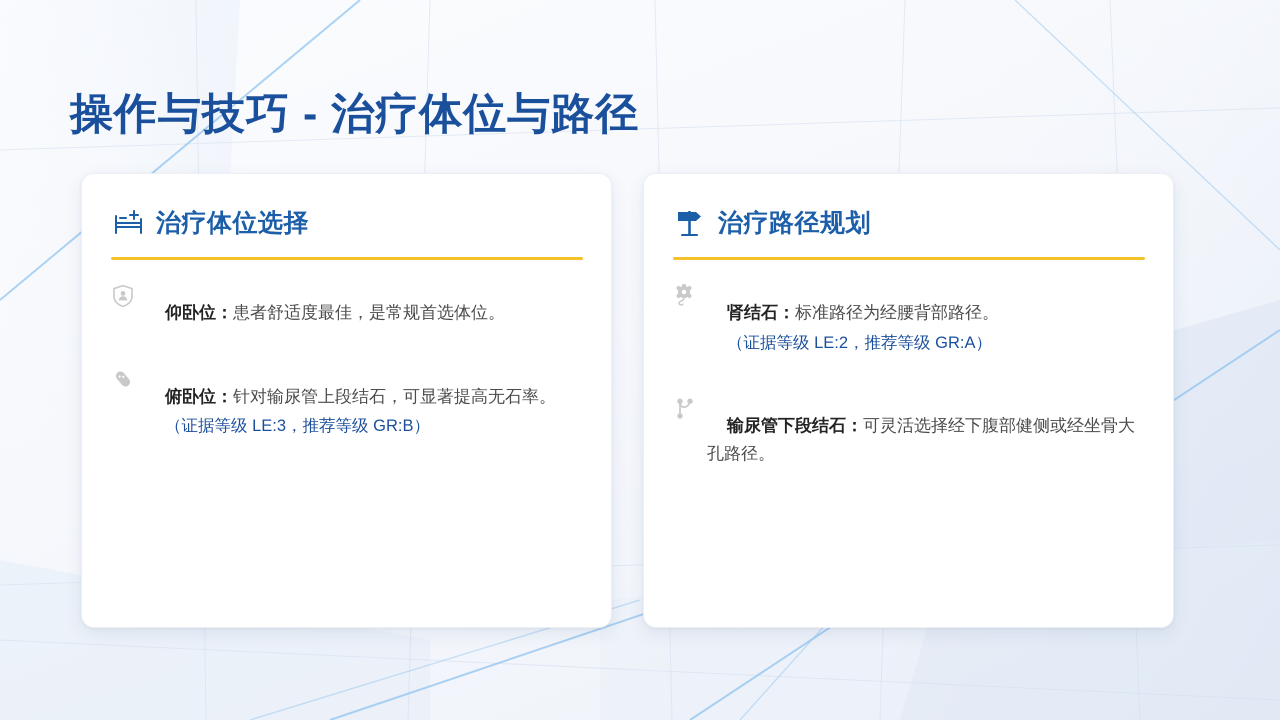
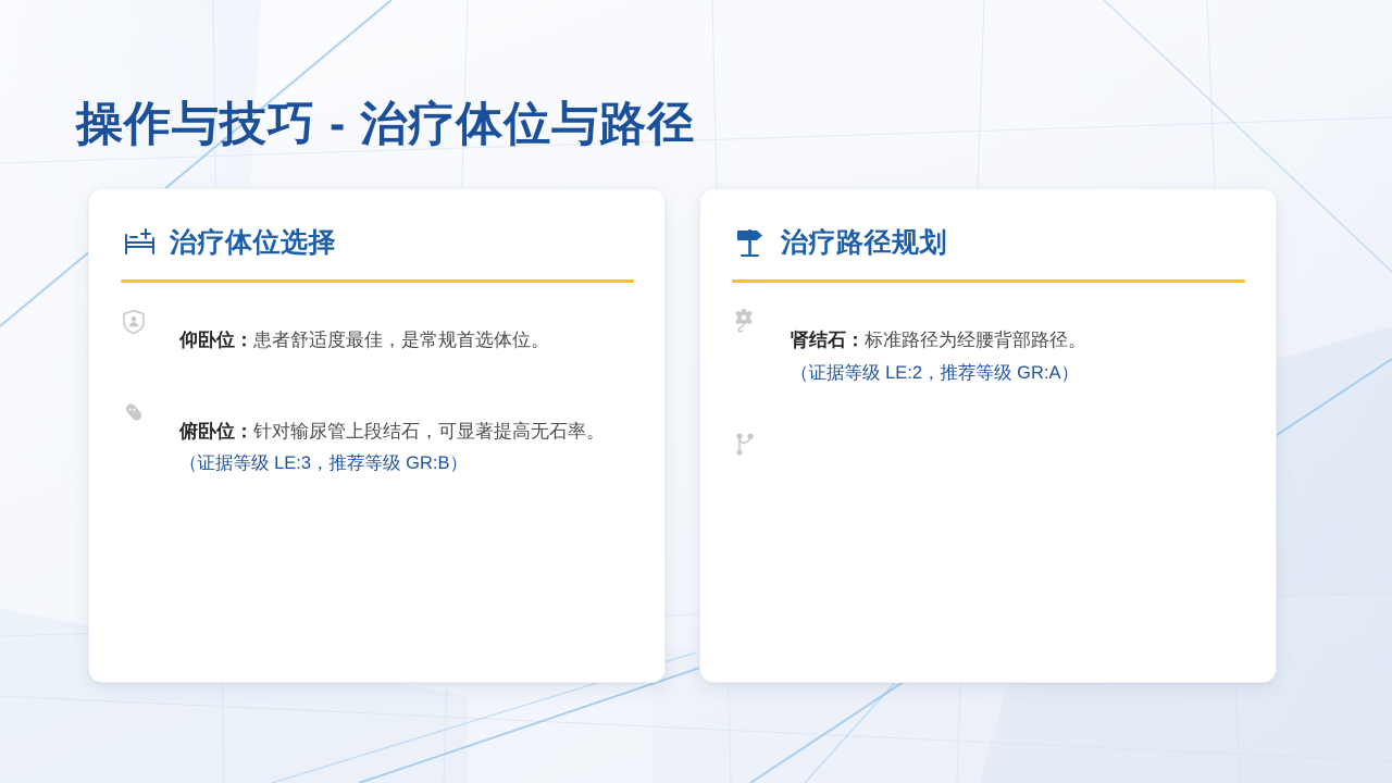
  操作与技巧 - 治疗体位与路径
  治疗体位选择
  仰卧位：患者舒适度最佳，是常规首选体位。
  俯卧位：针对输尿管上段结石，可显著提高无石率。
  （证据等级 LE:3，推荐等级 GR:B）
  治疗路径规划
  肾结石：标准路径为经腰背部路径。
  （证据等级 LE:2，推荐等级 GR:A）
- 输尿管下段结石：可灵活选择经下腹部健侧或经坐骨大孔路径。
